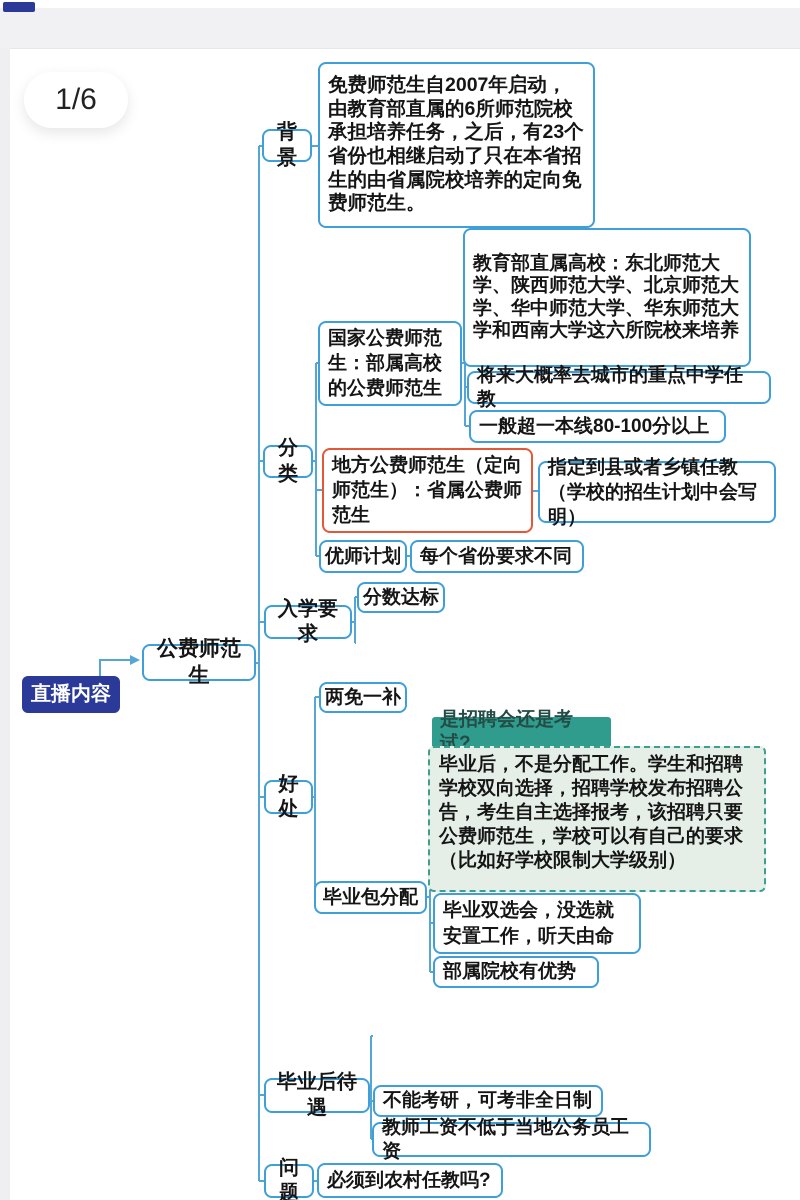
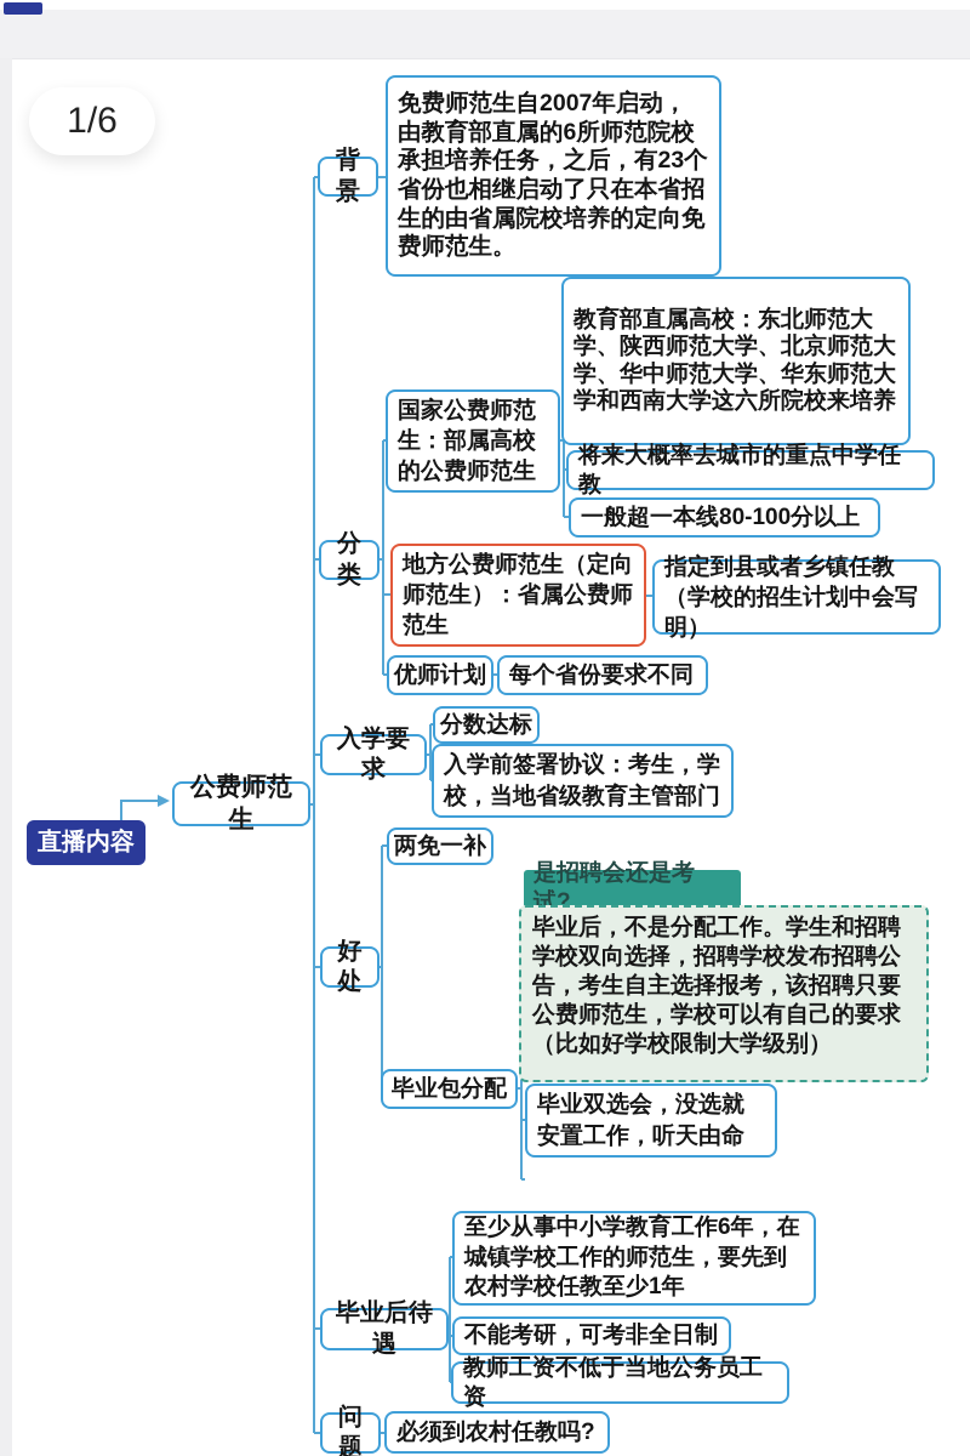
  1/6
  直播内容
  公费师范生
  背景
  免费师范生自2007年启动，由教育部直属的6所师范院校承担培养任务，之后，有23个省份也相继启动了只在本省招生的由省属院校培养的定向免费师范生。
  分类
  国家公费师范生：部属高校的公费师范生
  教育部直属高校：东北师范大学、陕西师范大学、北京师范大学、华中师范大学、华东师范大学和西南大学这六所院校来培养
  将来大概率去城市的重点中学任教
  一般超一本线80-100分以上
  地方公费师范生（定向师范生）：省属公费师范生
  指定到县或者乡镇任教（学校的招生计划中会写明）
  优师计划
  每个省份要求不同
  入学要求
  分数达标
+ 入学前签署协议：考生，学校，当地省级教育主管部门
  好处
  两免一补
  毕业包分配
  是招聘会还是考试?
  毕业后，不是分配工作。学生和招聘学校双向选择，招聘学校发布招聘公告，考生自主选择报考，该招聘只要公费师范生，学校可以有自己的要求（比如好学校限制大学级别）
  毕业双选会，没选就安置工作，听天由命
- 部属院校有优势
  毕业后待遇
+ 至少从事中小学教育工作6年，在城镇学校工作的师范生，要先到农村学校任教至少1年
  不能考研，可考非全日制
  教师工资不低于当地公务员工资
  问题
  必须到农村任教吗?
